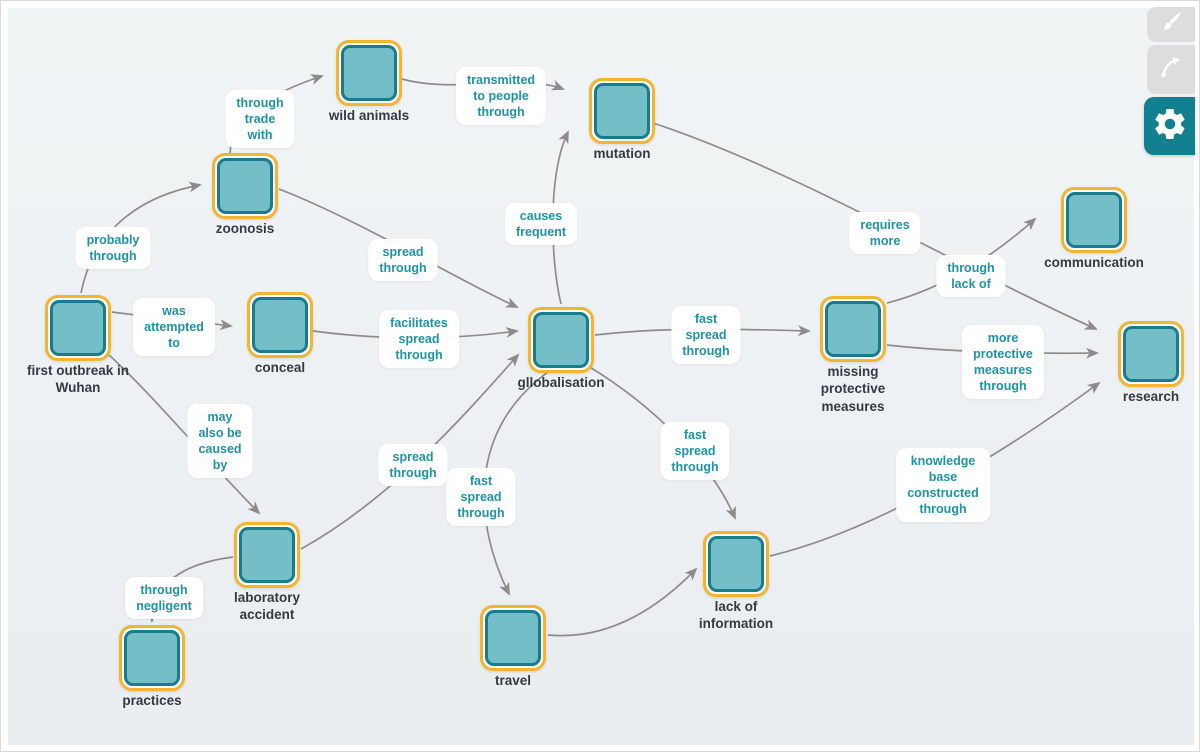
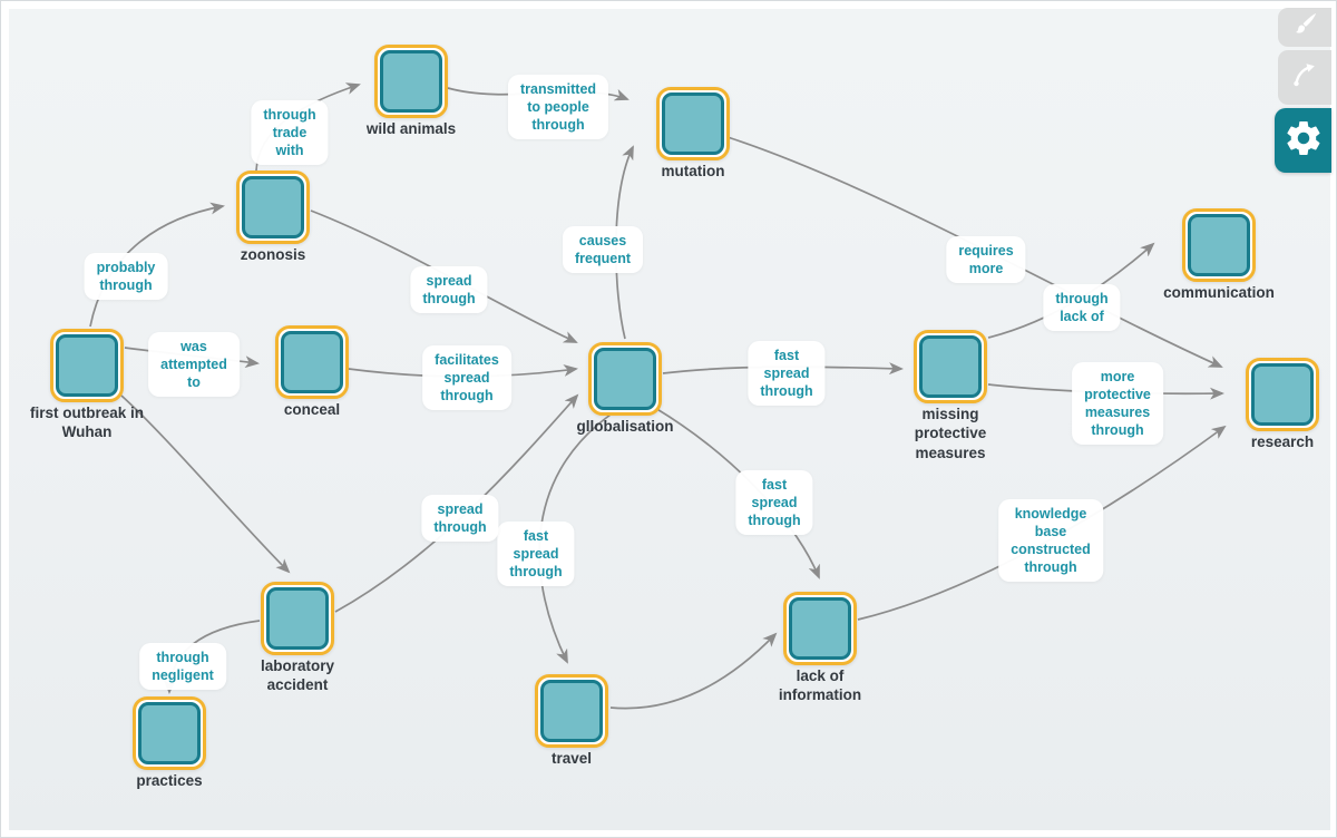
  through
  trade
  with
  transmitted
  to people
  through
  probably
  through
  was
  attempted
  to
  spread
  through
  facilitates
  spread
  through
  causes
  frequent
  fast
  spread
  through
  fast
  spread
  through
  fast
  spread
  through
  spread
  through
- may
- also be
- caused
- by
  through
  negligent
  knowledge
  base
  constructed
  through
  through
  lack of
  more
  protective
  measures
  through
  requires
  more
  wild animals
  mutation
  zoonosis
  first outbreak in
  Wuhan
  conceal
  gllobalisation
  missing
  protective
  measures
  communication
  research
  laboratory
  accident
  practices
  travel
  lack of
  information
